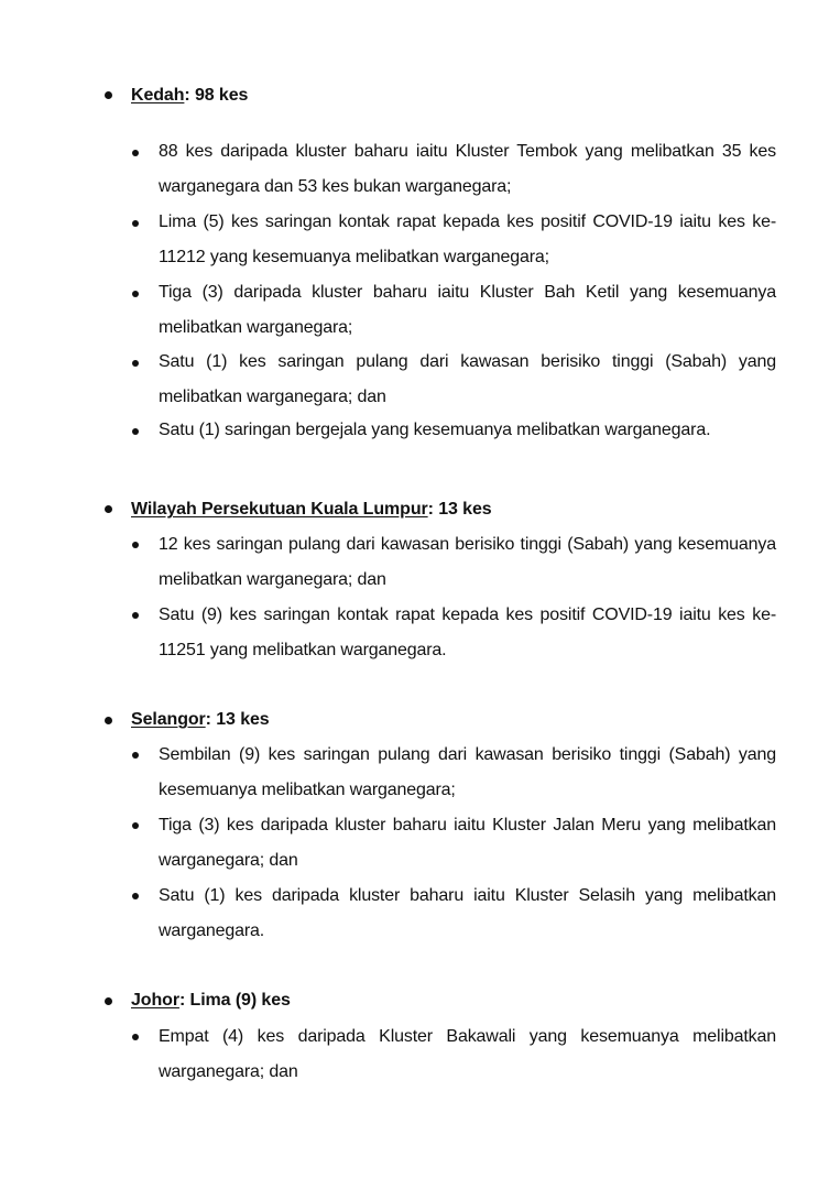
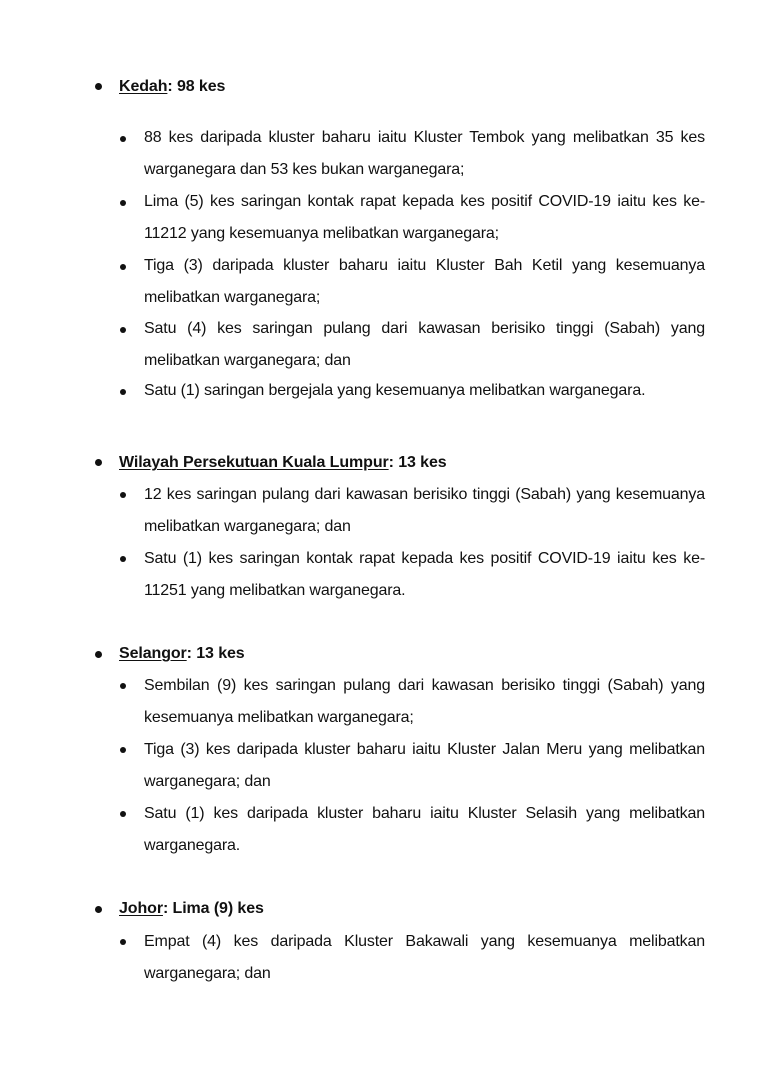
  Kedah: 98 kes
  88 kes daripada kluster baharu iaitu Kluster Tembok yang melibatkan 35 kes warganegara dan 53 kes bukan warganegara;
  Lima (5) kes saringan kontak rapat kepada kes positif COVID-19 iaitu kes ke-11212 yang kesemuanya melibatkan warganegara;
  Tiga (3) daripada kluster baharu iaitu Kluster Bah Ketil yang kesemuanya melibatkan warganegara;
- Satu (1) kes saringan pulang dari kawasan berisiko tinggi (Sabah) yang melibatkan warganegara; dan
+ Satu (4) kes saringan pulang dari kawasan berisiko tinggi (Sabah) yang melibatkan warganegara; dan
  Satu (1) saringan bergejala yang kesemuanya melibatkan warganegara.
  Wilayah Persekutuan Kuala Lumpur: 13 kes
  12 kes saringan pulang dari kawasan berisiko tinggi (Sabah) yang kesemuanya melibatkan warganegara; dan
- Satu (9) kes saringan kontak rapat kepada kes positif COVID-19 iaitu kes ke-11251 yang melibatkan warganegara.
+ Satu (1) kes saringan kontak rapat kepada kes positif COVID-19 iaitu kes ke-11251 yang melibatkan warganegara.
  Selangor: 13 kes
  Sembilan (9) kes saringan pulang dari kawasan berisiko tinggi (Sabah) yang kesemuanya melibatkan warganegara;
  Tiga (3) kes daripada kluster baharu iaitu Kluster Jalan Meru yang melibatkan warganegara; dan
  Satu (1) kes daripada kluster baharu iaitu Kluster Selasih yang melibatkan warganegara.
  Johor: Lima (9) kes
  Empat (4) kes daripada Kluster Bakawali yang kesemuanya melibatkan warganegara; dan
